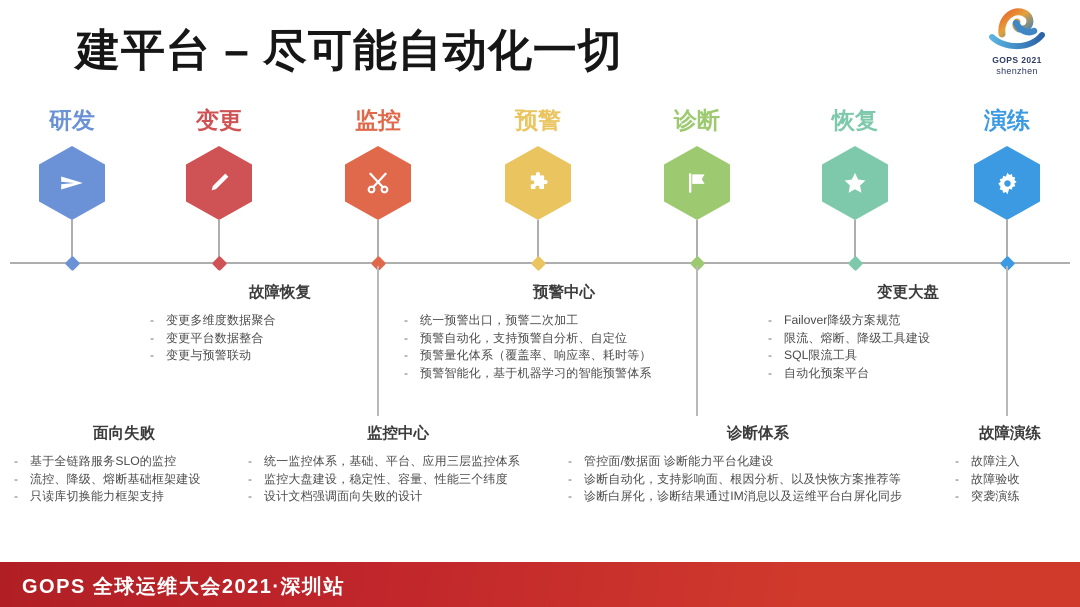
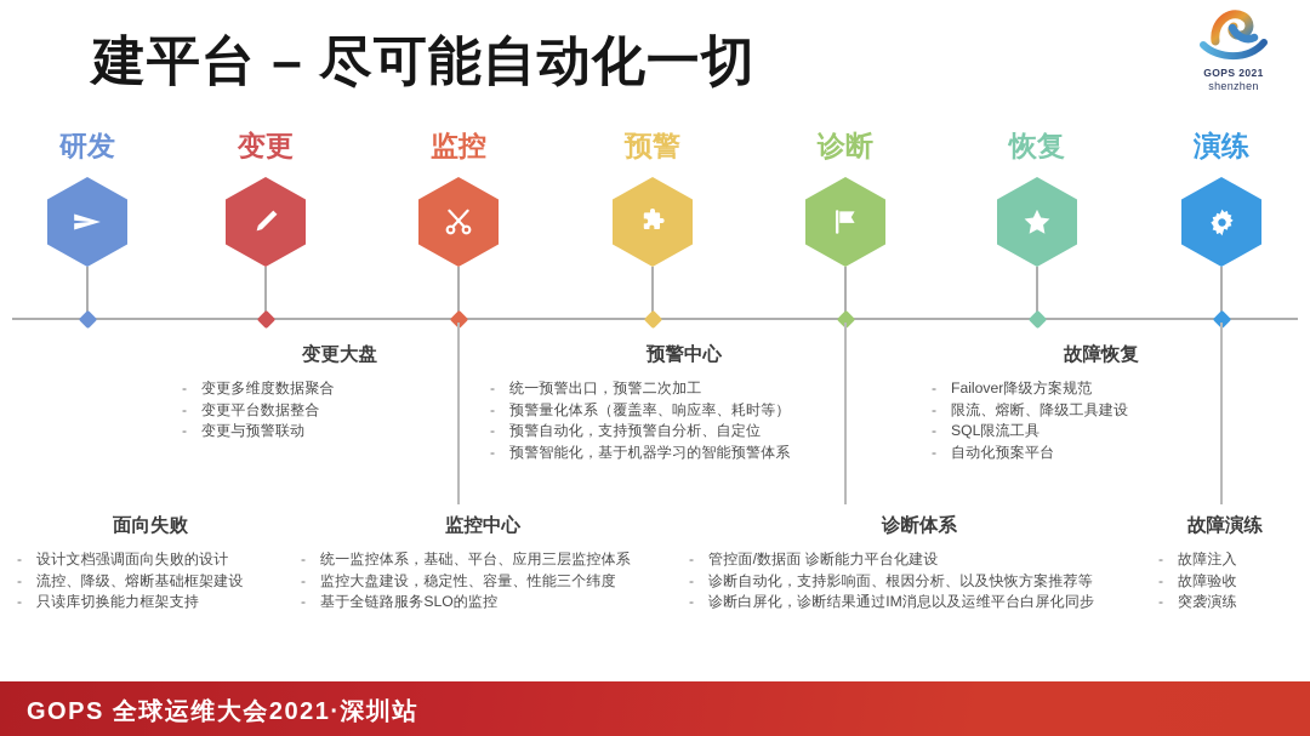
  建平台 – 尽可能自动化一切
  GOPS 2021
  shenzhen
  研发
  变更
  监控
  预警
  诊断
  恢复
  演练
- 故障恢复
+ 变更大盘
  -
  变更多维度数据聚合
  -
  变更平台数据整合
  -
  变更与预警联动
  预警中心
  -
  统一预警出口，预警二次加工
  -
- 预警自动化，支持预警自分析、自定位
+ 预警量化体系（覆盖率、响应率、耗时等）
  -
- 预警量化体系（覆盖率、响应率、耗时等）
+ 预警自动化，支持预警自分析、自定位
  -
  预警智能化，基于机器学习的智能预警体系
- 变更大盘
+ 故障恢复
  -
  Failover降级方案规范
  -
  限流、熔断、降级工具建设
  -
  SQL限流工具
  -
  自动化预案平台
  面向失败
  -
- 基于全链路服务SLO的监控
+ 设计文档强调面向失败的设计
  -
  流控、降级、熔断基础框架建设
  -
  只读库切换能力框架支持
  监控中心
  -
  统一监控体系，基础、平台、应用三层监控体系
  -
  监控大盘建设，稳定性、容量、性能三个纬度
  -
- 设计文档强调面向失败的设计
+ 基于全链路服务SLO的监控
  诊断体系
  -
  管控面/数据面 诊断能力平台化建设
  -
  诊断自动化，支持影响面、根因分析、以及快恢方案推荐等
  -
  诊断白屏化，诊断结果通过IM消息以及运维平台白屏化同步
  故障演练
  -
  故障注入
  -
  故障验收
  -
  突袭演练
  GOPS 全球运维大会2021·深圳站
